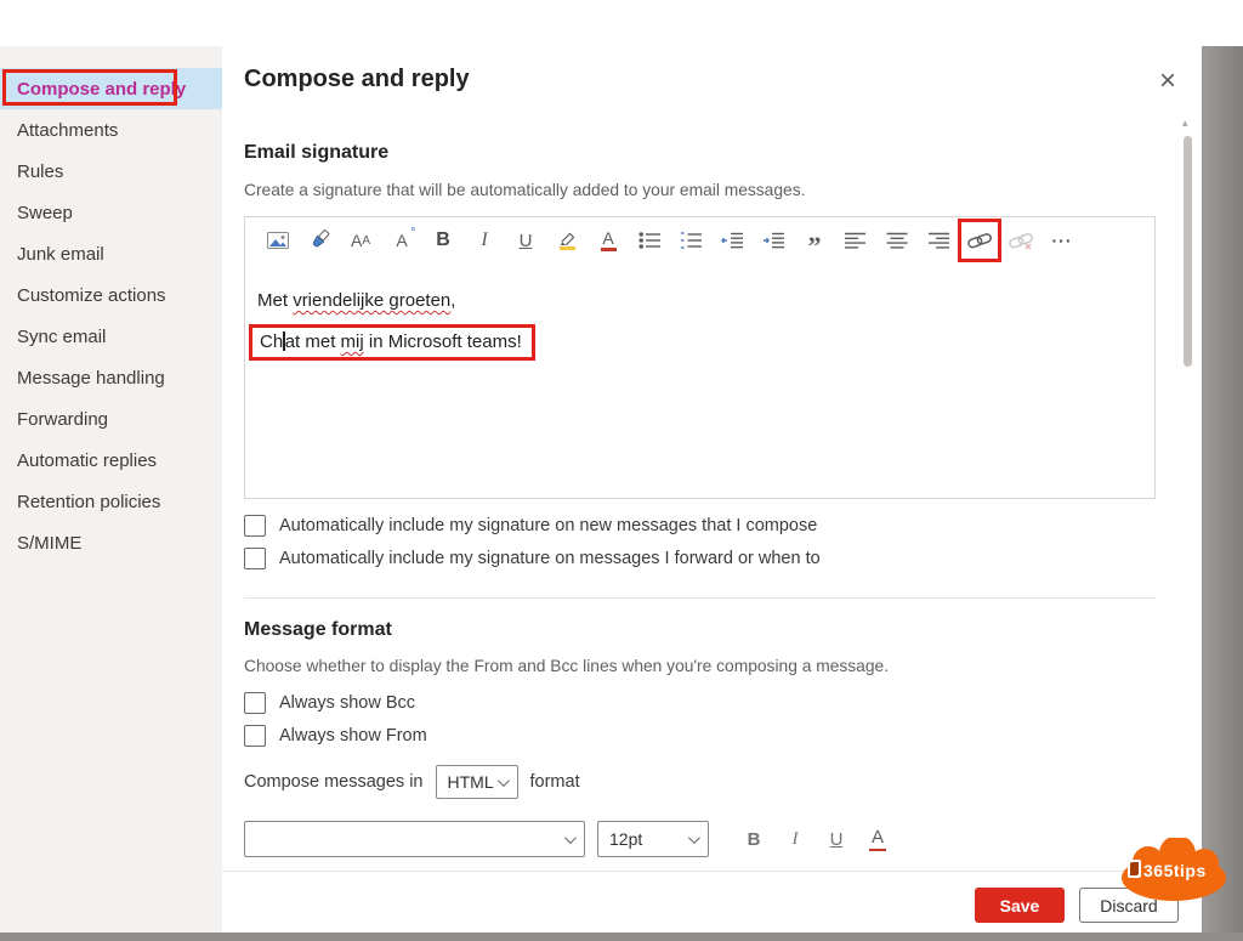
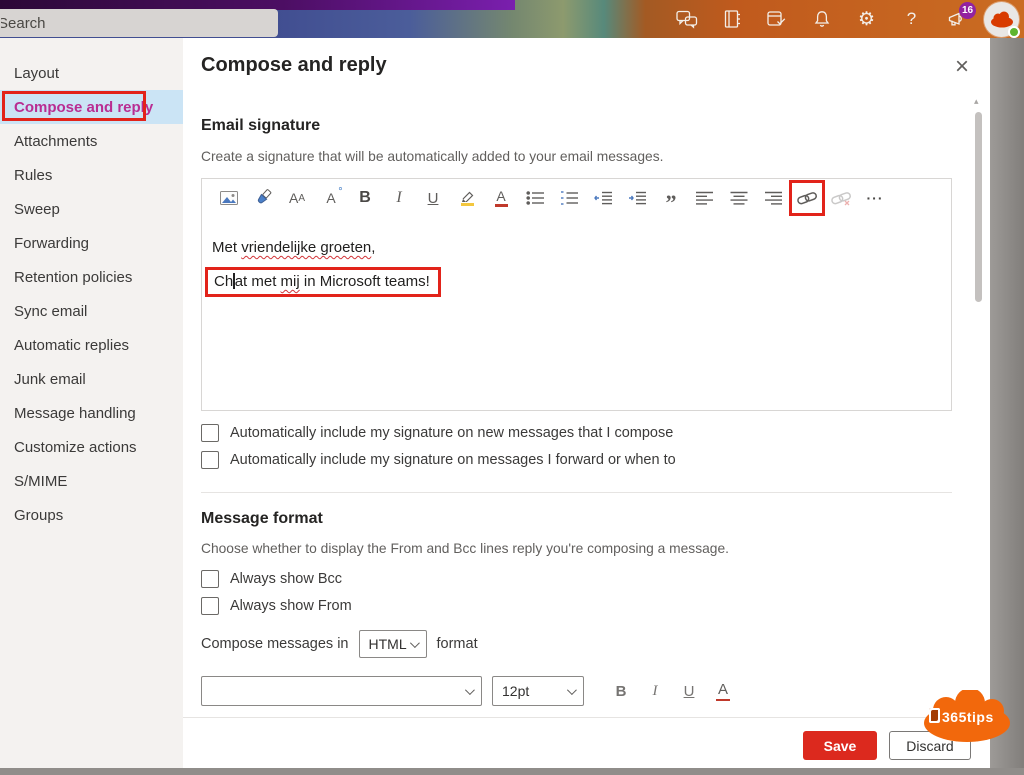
+ Search
+ ⚙
+ ?
+ 16
+ Layout
  Compose and reply
  Attachments
  Rules
  Sweep
- Junk email
+ Forwarding
- Customize actions
+ Retention policies
  Sync email
- Message handling
+ Automatic replies
- Forwarding
+ Junk email
- Automatic replies
+ Message handling
- Retention policies
+ Customize actions
  S/MIME
+ Groups
  Compose and reply
  ×
  ▴
  Email signature
  Create a signature that will be automatically added to your email messages.
  A
  A
  A
  B
  I
  U
  A
  ”
  ···
  Met vriendelijke groeten,
  Chat met mij in Microsoft teams!
  Automatically include my signature on new messages that I compose
  Automatically include my signature on messages I forward or when to
  Message format
- Choose whether to display the From and Bcc lines when you're composing a message.
+ Choose whether to display the From and Bcc lines reply you're composing a message.
  Always show Bcc
  Always show From
  Compose messages in
  HTML
  format
  12pt
  B
  I
  U
  A
  Save
  Discard
  365tips
